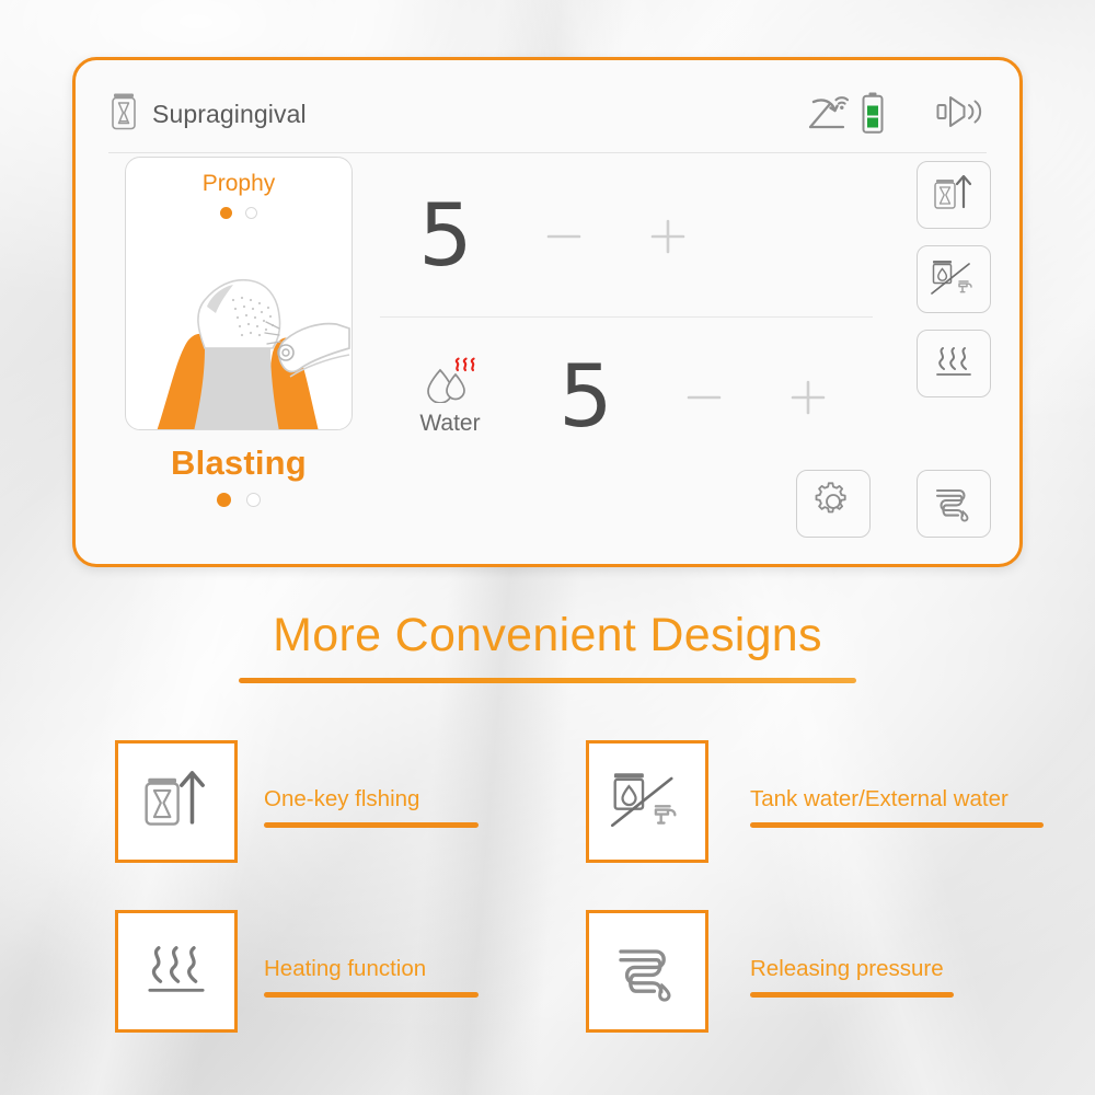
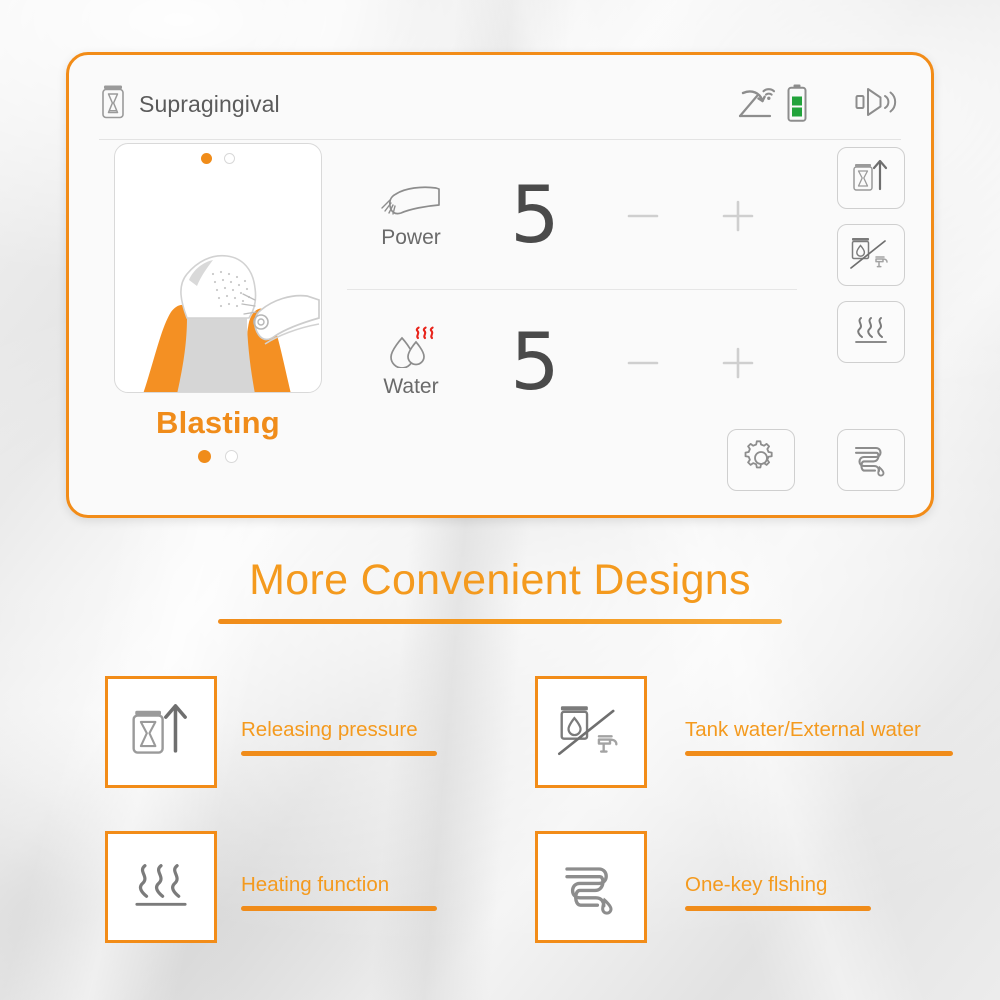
  Supragingival
- Prophy
  Blasting
+ Power
  5
  Water
  5
  More Convenient Designs
- One-key flshing
+ Releasing pressure
  Tank water/External water
  Heating function
- Releasing pressure
+ One-key flshing
